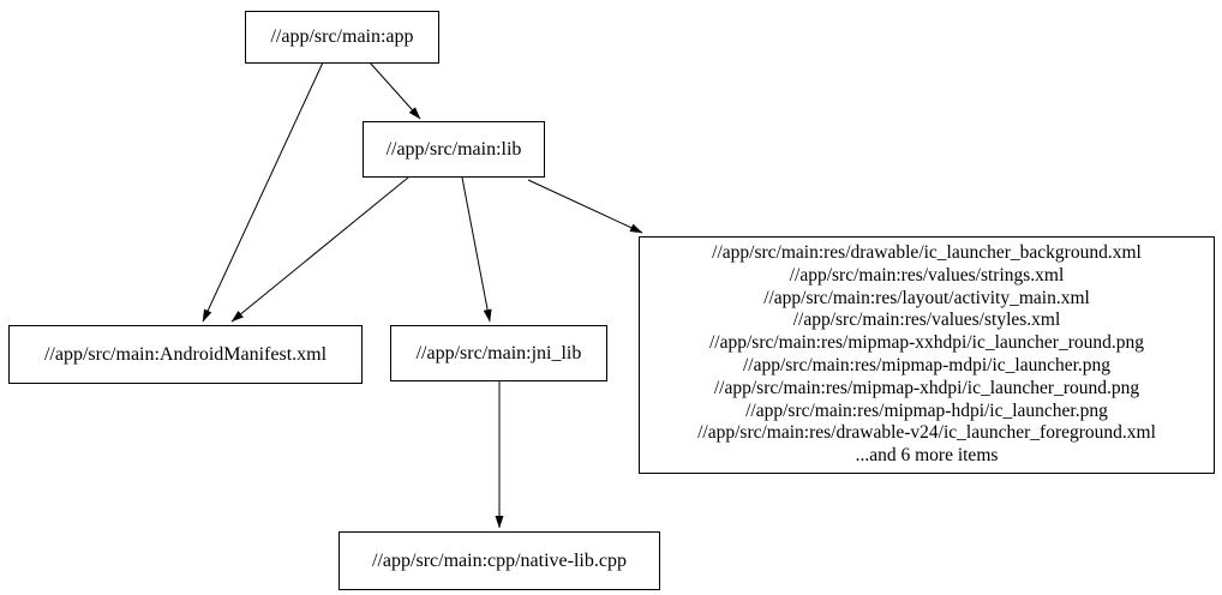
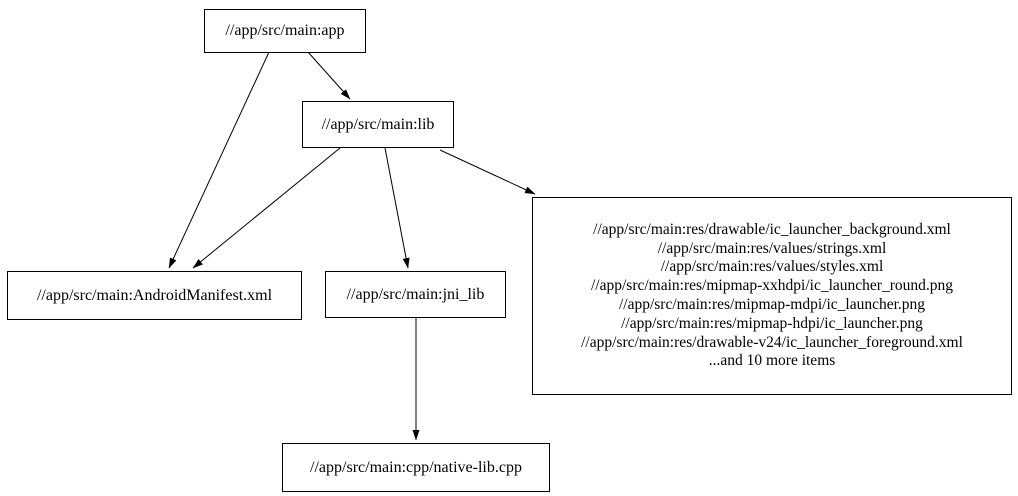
  //app/src/main:app
  //app/src/main:lib
  //app/src/main:AndroidManifest.xml
  //app/src/main:jni_lib
  //app/src/main:res/drawable/ic_launcher_background.xml
  //app/src/main:res/values/strings.xml
- //app/src/main:res/layout/activity_main.xml
  //app/src/main:res/values/styles.xml
  //app/src/main:res/mipmap-xxhdpi/ic_launcher_round.png
  //app/src/main:res/mipmap-mdpi/ic_launcher.png
- //app/src/main:res/mipmap-xhdpi/ic_launcher_round.png
  //app/src/main:res/mipmap-hdpi/ic_launcher.png
  //app/src/main:res/drawable-v24/ic_launcher_foreground.xml
- ...and 6 more items
+ ...and 10 more items
  //app/src/main:cpp/native-lib.cpp
